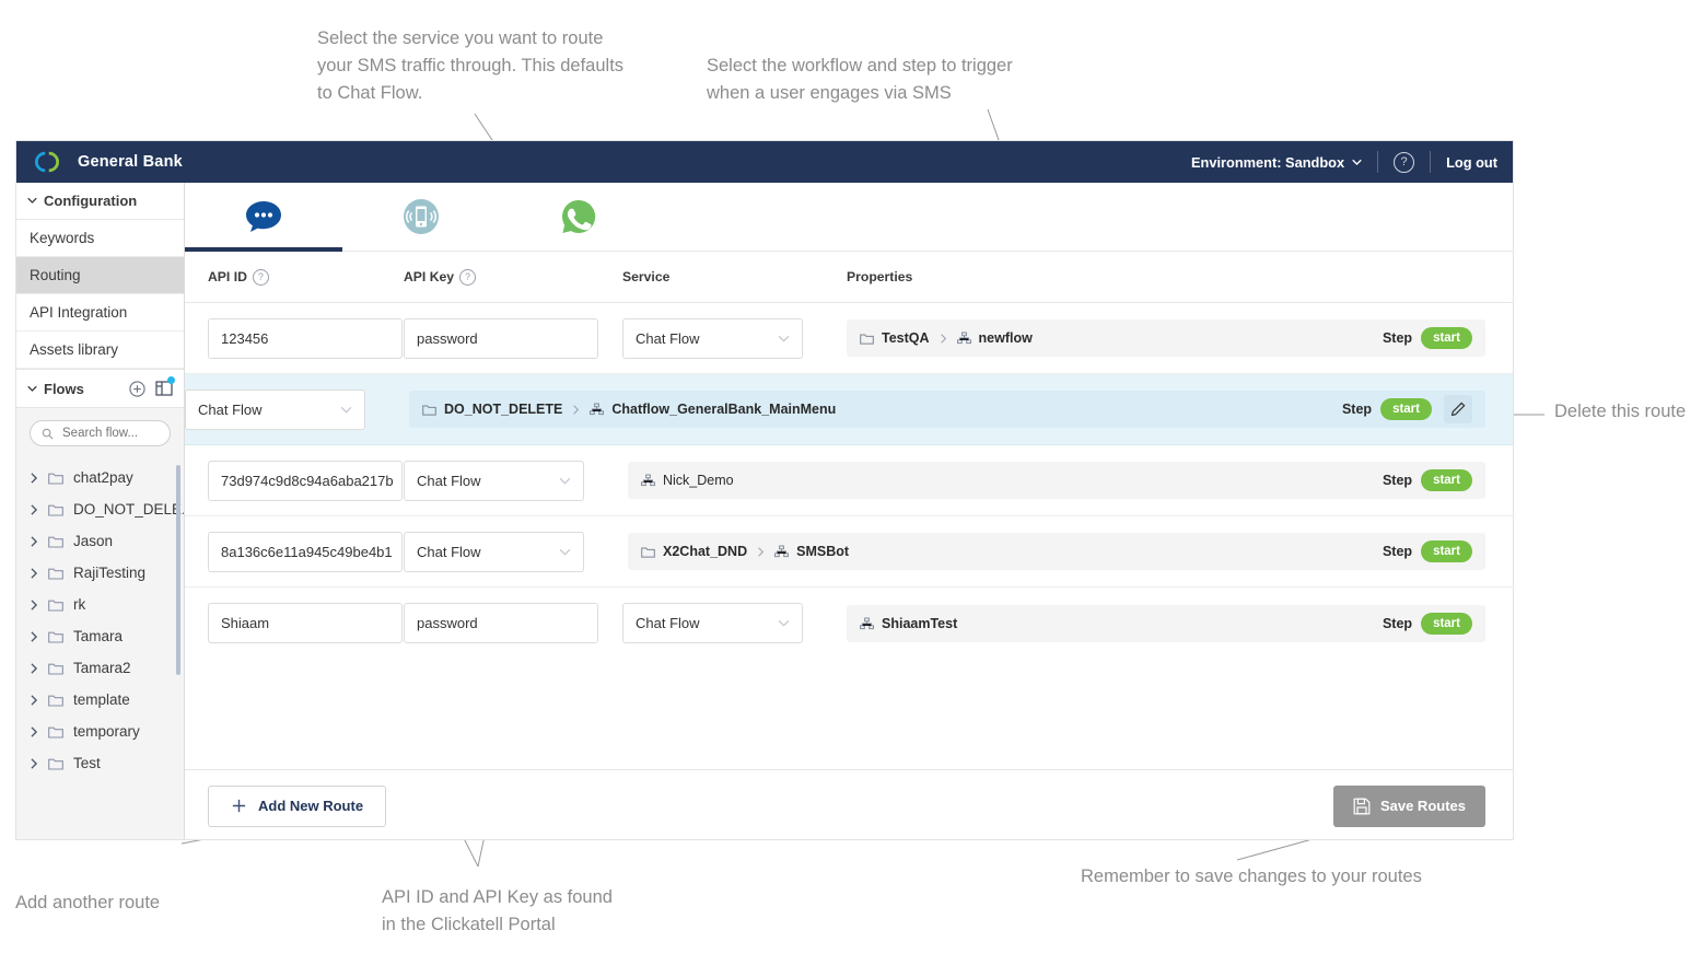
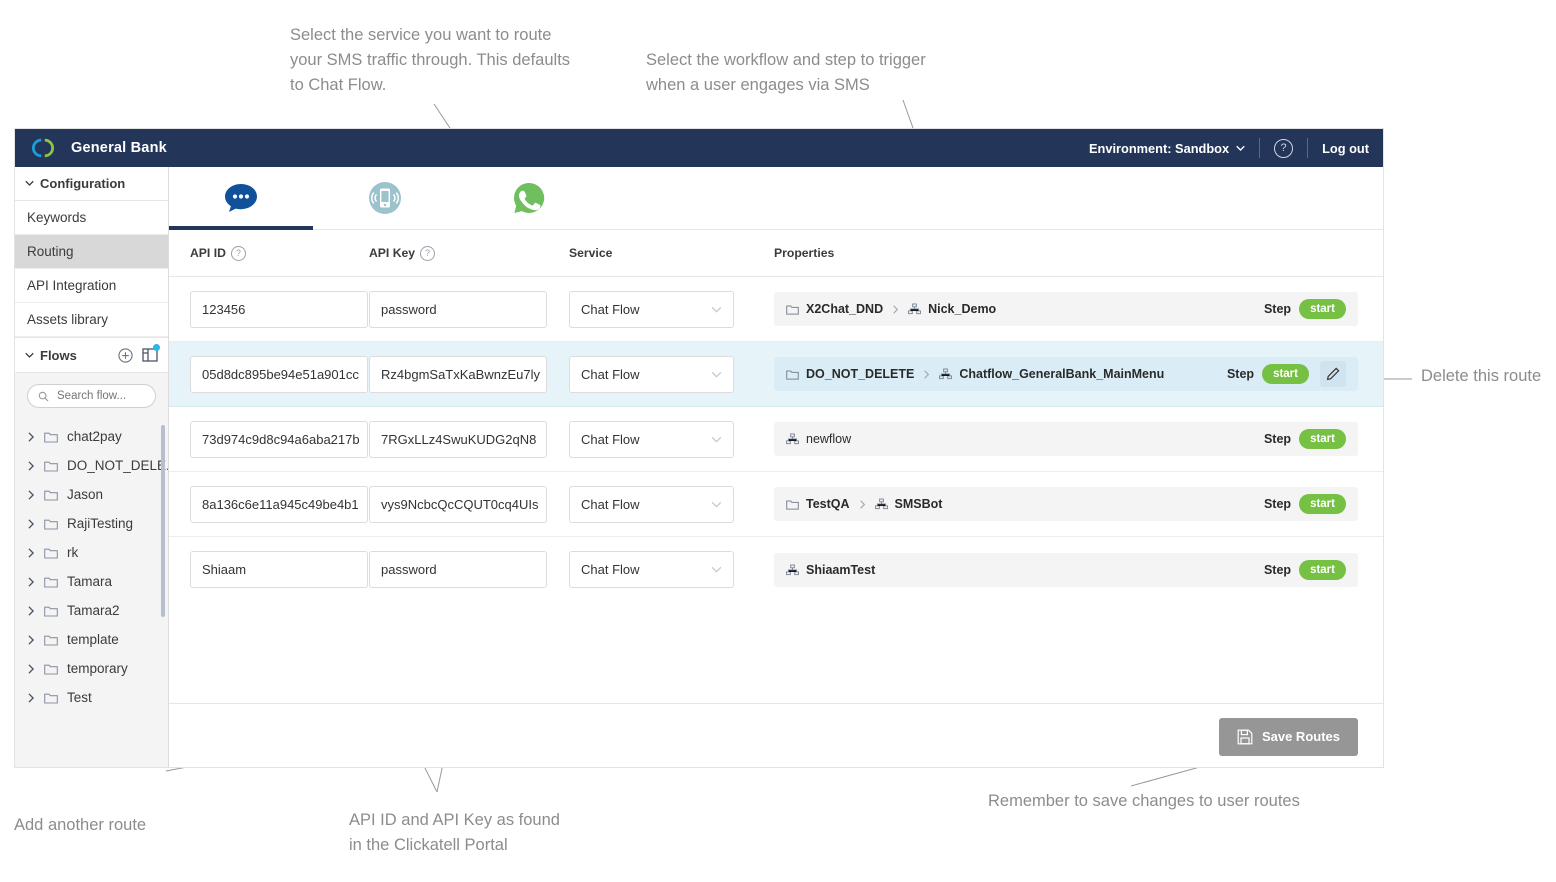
  Select the service you want to route
  your SMS traffic through. This defaults
  to Chat Flow.
  Select the workflow and step to trigger
  when a user engages via SMS
  Delete this route
  Add another route
  API ID and API Key as found
  in the Clickatell Portal
- Remember to save changes to your routes
+ Remember to save changes to user routes
  General Bank
  Environment: Sandbox
  ?
  Log out
  Configuration
  Keywords
  Routing
  API Integration
  Assets library
  Flows
  Search flow...
  chat2pay
  DO_NOT_DEL.
  Jason
  RajiTesting
  rk
  Tamara
  Tamara2
  template
  temporary
  Test
  API ID
  ?
  API Key
  ?
  Service
  Properties
  123456
  password
  Chat Flow
- TestQA
+ X2Chat_DND
- newflow
+ Nick_Demo
  Step
  start
+ 05d8dc895be94e51a901cc
+ Rz4bgmSaTxKaBwnzEu7ly
  Chat Flow
  DO_NOT_DELETE
  Chatflow_GeneralBank_MainMenu
  Step
  start
  73d974c9d8c94a6aba217b
+ 7RGxLLz4SwuKUDG2qN8
  Chat Flow
- Nick_Demo
+ newflow
  Step
  start
  8a136c6e11a945c49be4b1
+ vys9NcbcQcCQUT0cq4UIs
  Chat Flow
- X2Chat_DND
+ TestQA
  SMSBot
  Step
  start
  Shiaam
  password
  Chat Flow
  ShiaamTest
  Step
  start
- Add New Route
  Save Routes
